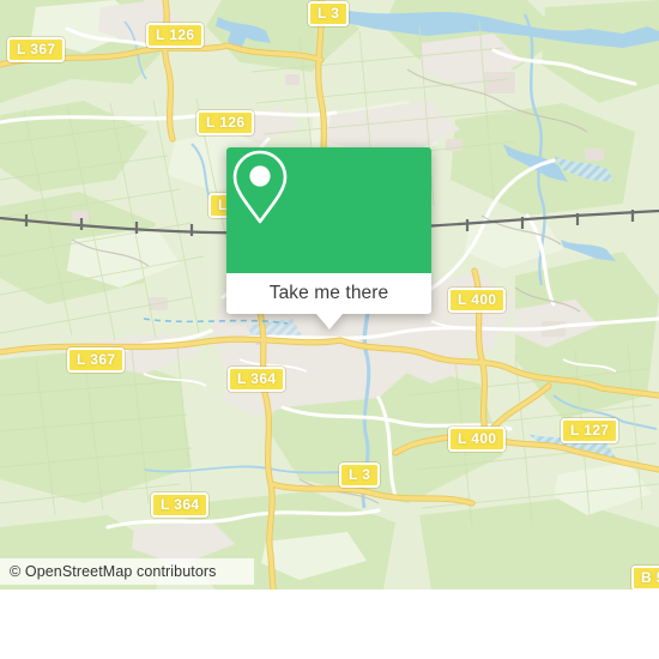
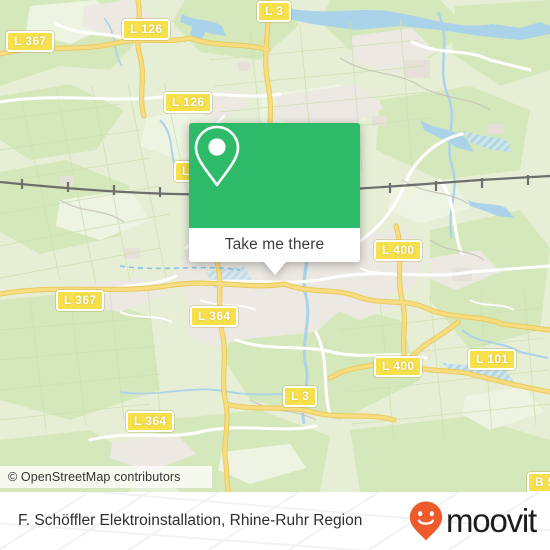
  L 367
  L 126
  L 3
  L 126
  L
  L 400
  L 367
  L 364
  L 400
- L 127
+ L 101
  L 3
  L 364
  © OpenStreetMap contributors
  Take me there
+ F. Schöffler Elektroinstallation, Rhine-Ruhr Region
+ moovit
